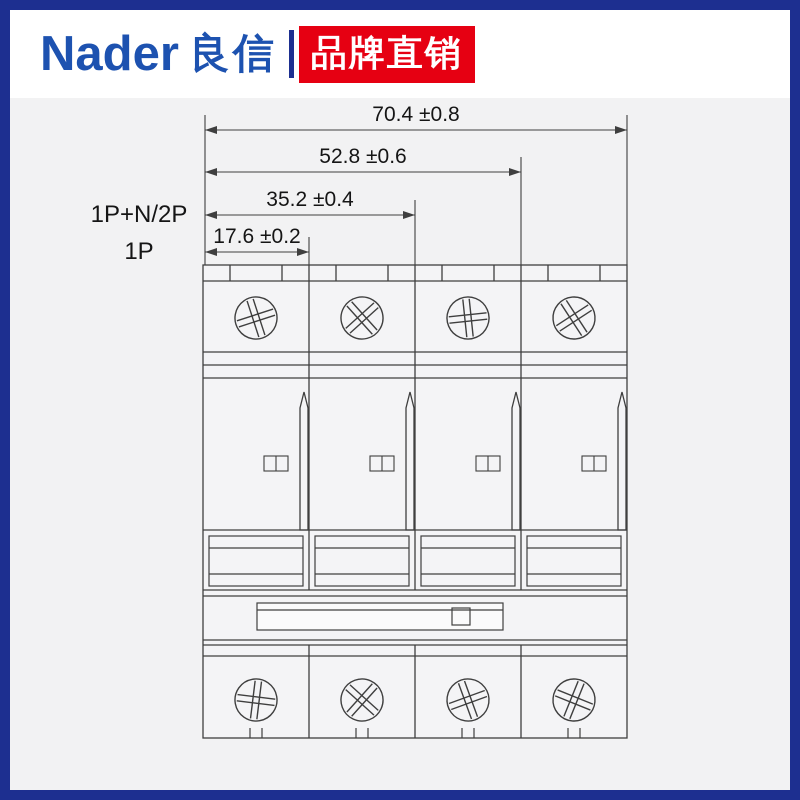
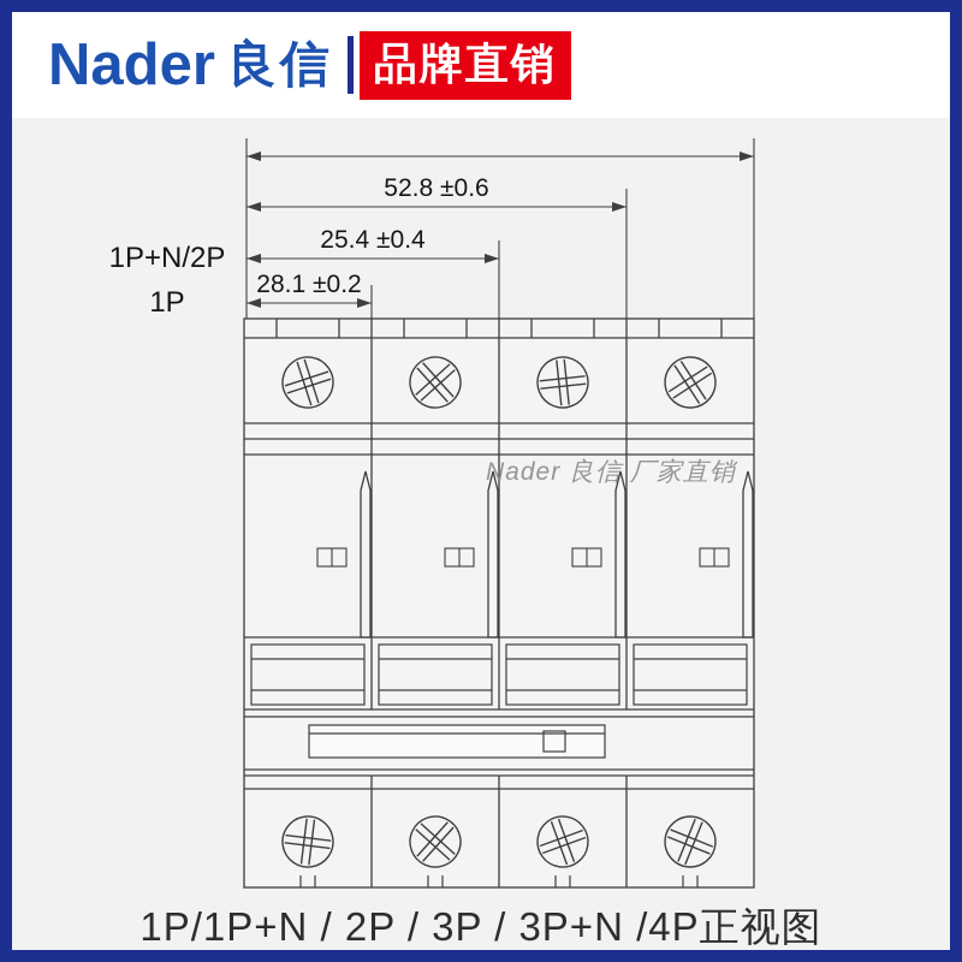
  Nader
  良信
  品牌直销
  1P+N/2P
  1P
- 70.4 ±0.8
  52.8 ±0.6
- 35.2 ±0.4
+ 25.4 ±0.4
- 17.6 ±0.2
+ 28.1 ±0.2
+ Nader 良信 厂家直销
+ 1P/1P+N / 2P / 3P / 3P+N /4P正视图
